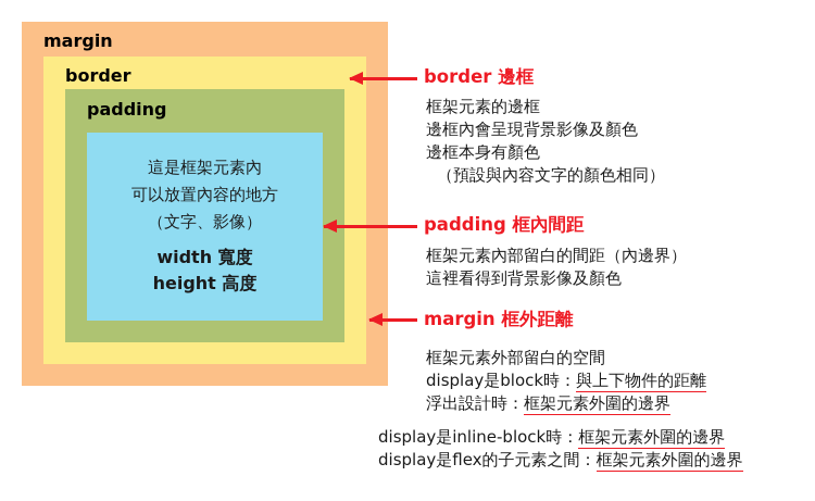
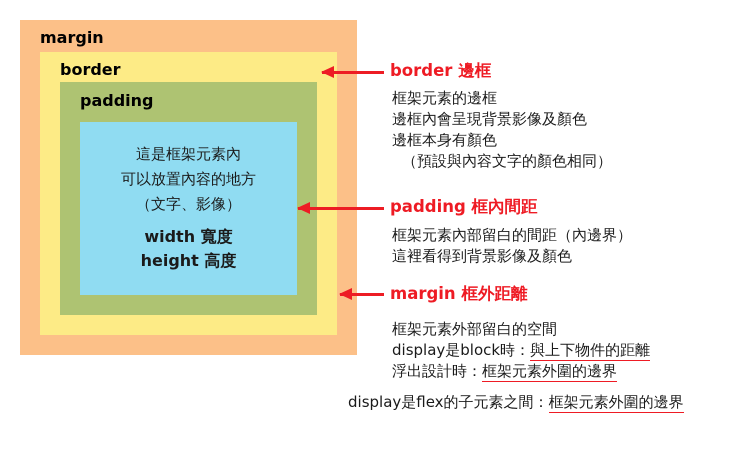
  margin
  border
  padding
  這是框架元素內
  可以放置內容的地方
  （文字、影像）
  width 寬度
  height 高度
  border 邊框
  框架元素的邊框
  邊框內會呈現背景影像及顏色
  邊框本身有顏色
  （預設與內容文字的顏色相同）
  padding 框內間距
  框架元素內部留白的間距（內邊界）
  這裡看得到背景影像及顏色
  margin 框外距離
  框架元素外部留白的空間
  display是block時：與上下物件的距離
  浮出設計時：框架元素外圍的邊界
- display是inline-block時：框架元素外圍的邊界
  display是flex的子元素之間：框架元素外圍的邊界
